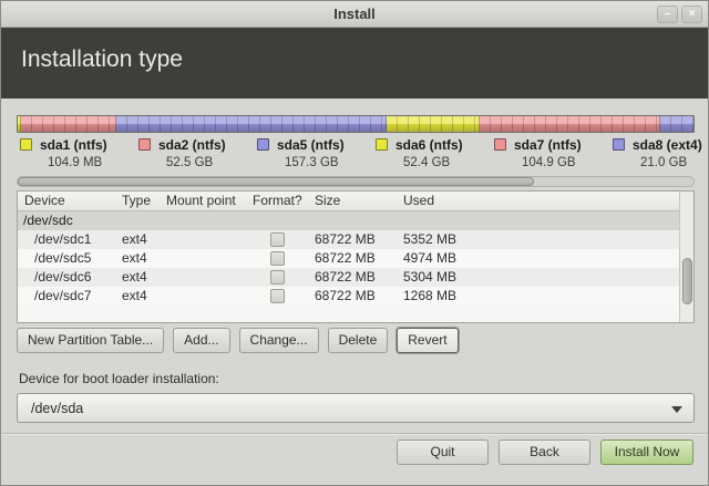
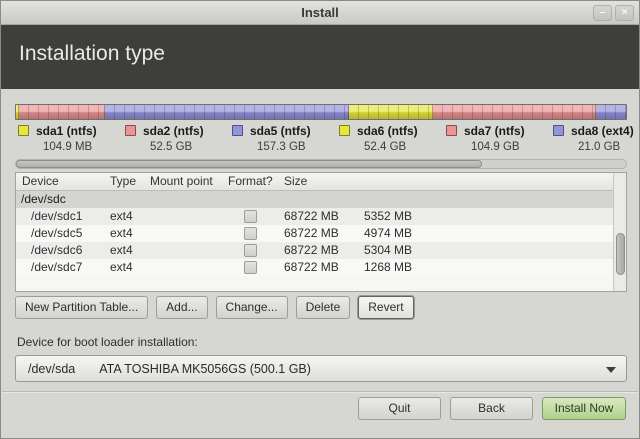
  Install
  –
  ×
  Installation type
  sda1 (ntfs)
  104.9 MB
  sda2 (ntfs)
  52.5 GB
  sda5 (ntfs)
  157.3 GB
  sda6 (ntfs)
  52.4 GB
  sda7 (ntfs)
  104.9 GB
  sda8 (ext4)
  21.0 GB
  Device
  Type
  Mount point
  Format?
  Size
- Used
  /dev/sdc
  /dev/sdc1
  ext4
  68722 MB
  5352 MB
  /dev/sdc5
  ext4
  68722 MB
  4974 MB
  /dev/sdc6
  ext4
  68722 MB
  5304 MB
  /dev/sdc7
  ext4
  68722 MB
  1268 MB
  New Partition Table...
  Add...
  Change...
  Delete
  Revert
  Device for boot loader installation:
  /dev/sda
+ ATA TOSHIBA MK5056GS (500.1 GB)
  Quit
  Back
  Install Now
